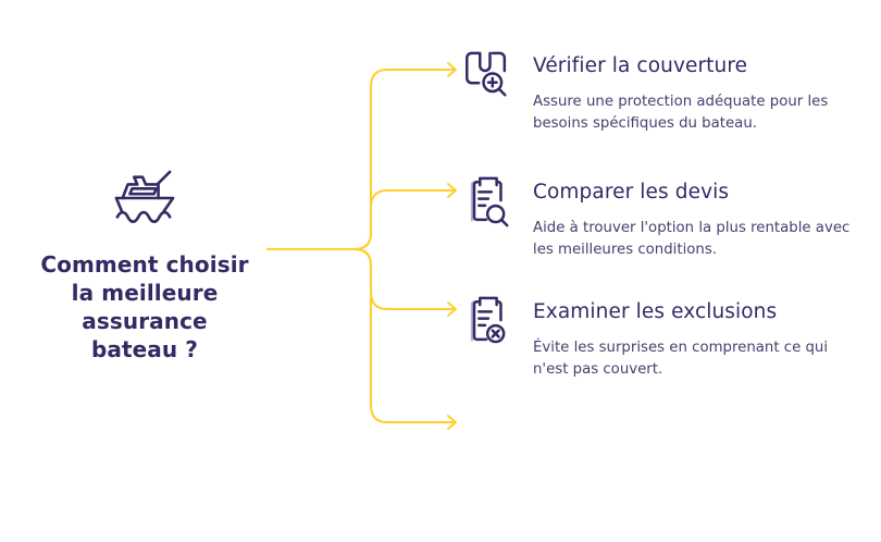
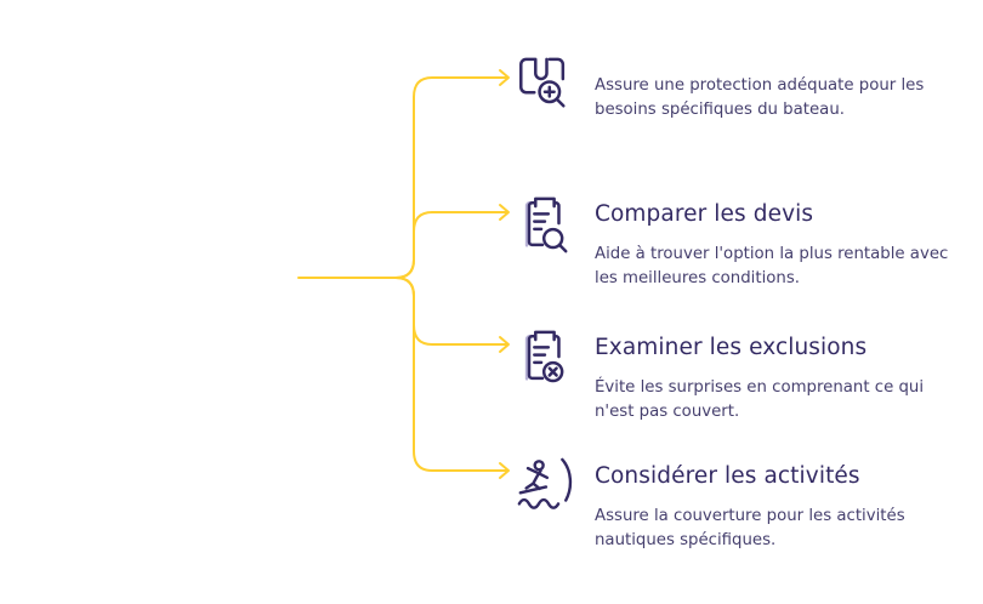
- Comment choisir
- la meilleure
- assurance
- bateau ?
- Vérifier la couverture
  Assure une protection adéquate pour les besoins spécifiques du bateau.
  Comparer les devis
  Aide à trouver l'option la plus rentable avec les meilleures conditions.
  Examiner les exclusions
  Évite les surprises en comprenant ce qui n'est pas couvert.
+ Considérer les activités
+ Assure la couverture pour les activités nautiques spécifiques.
